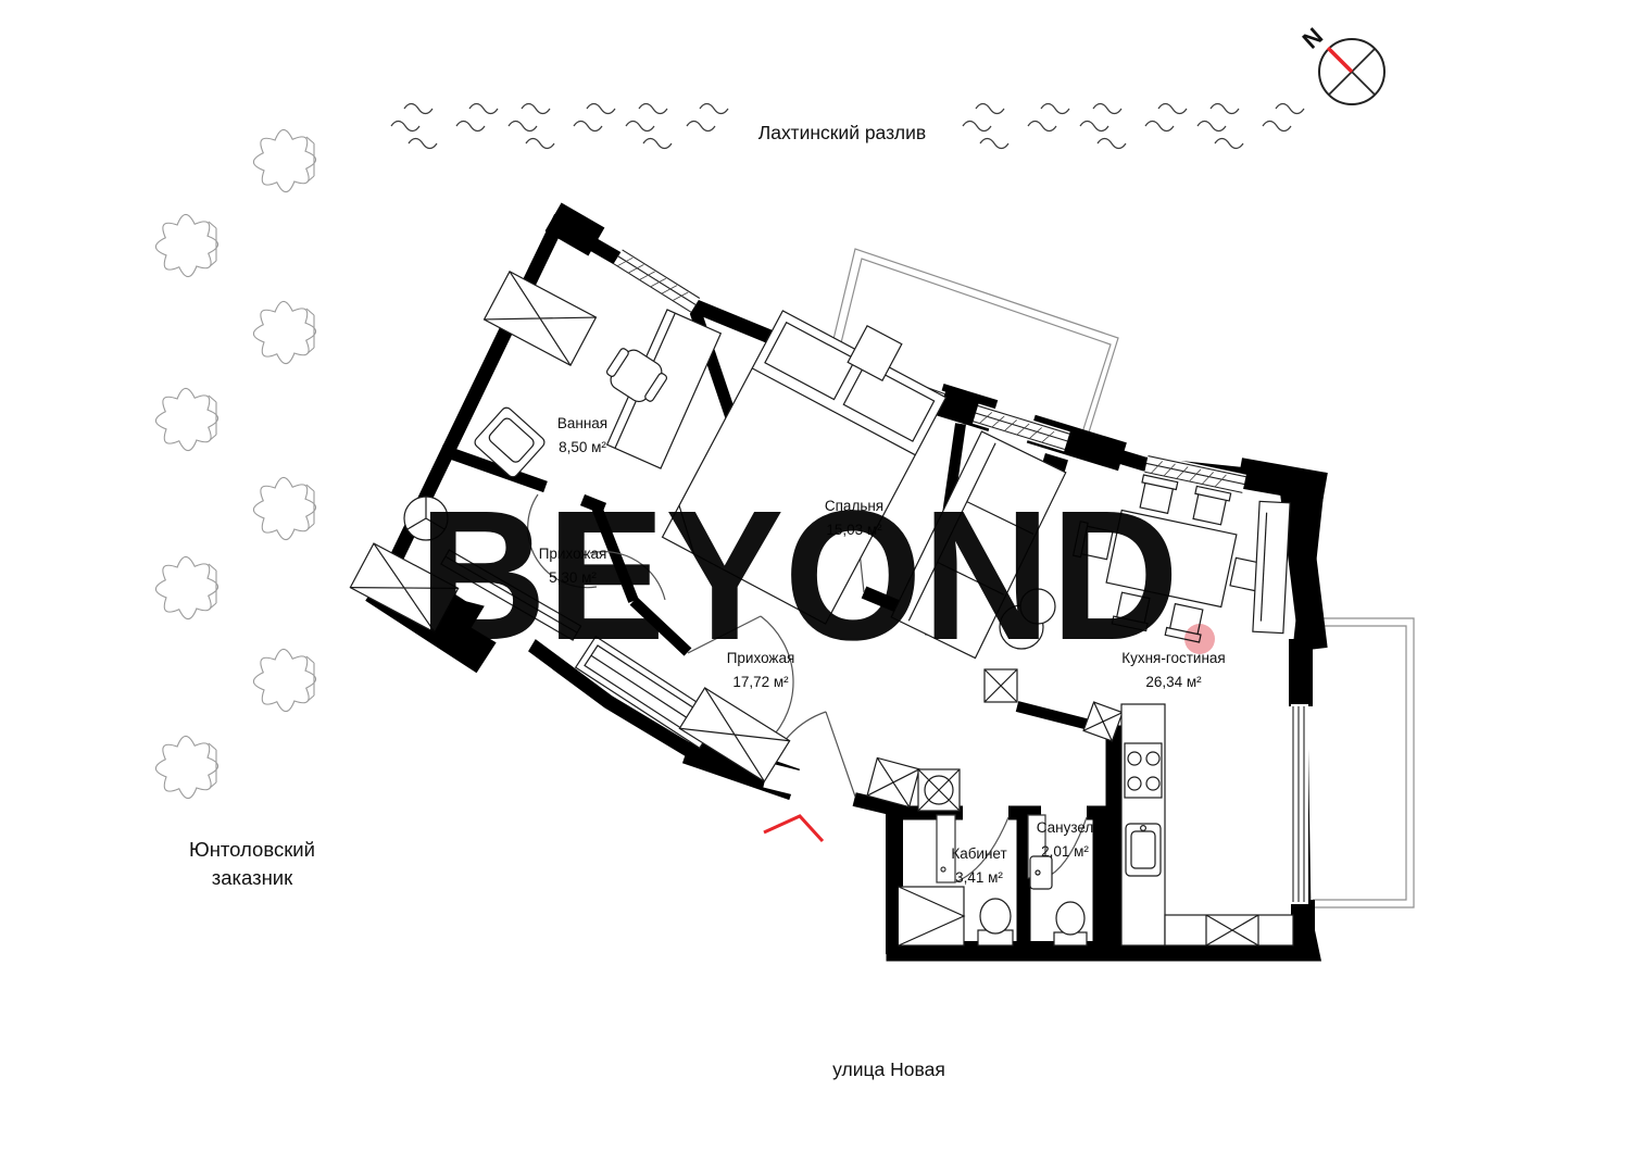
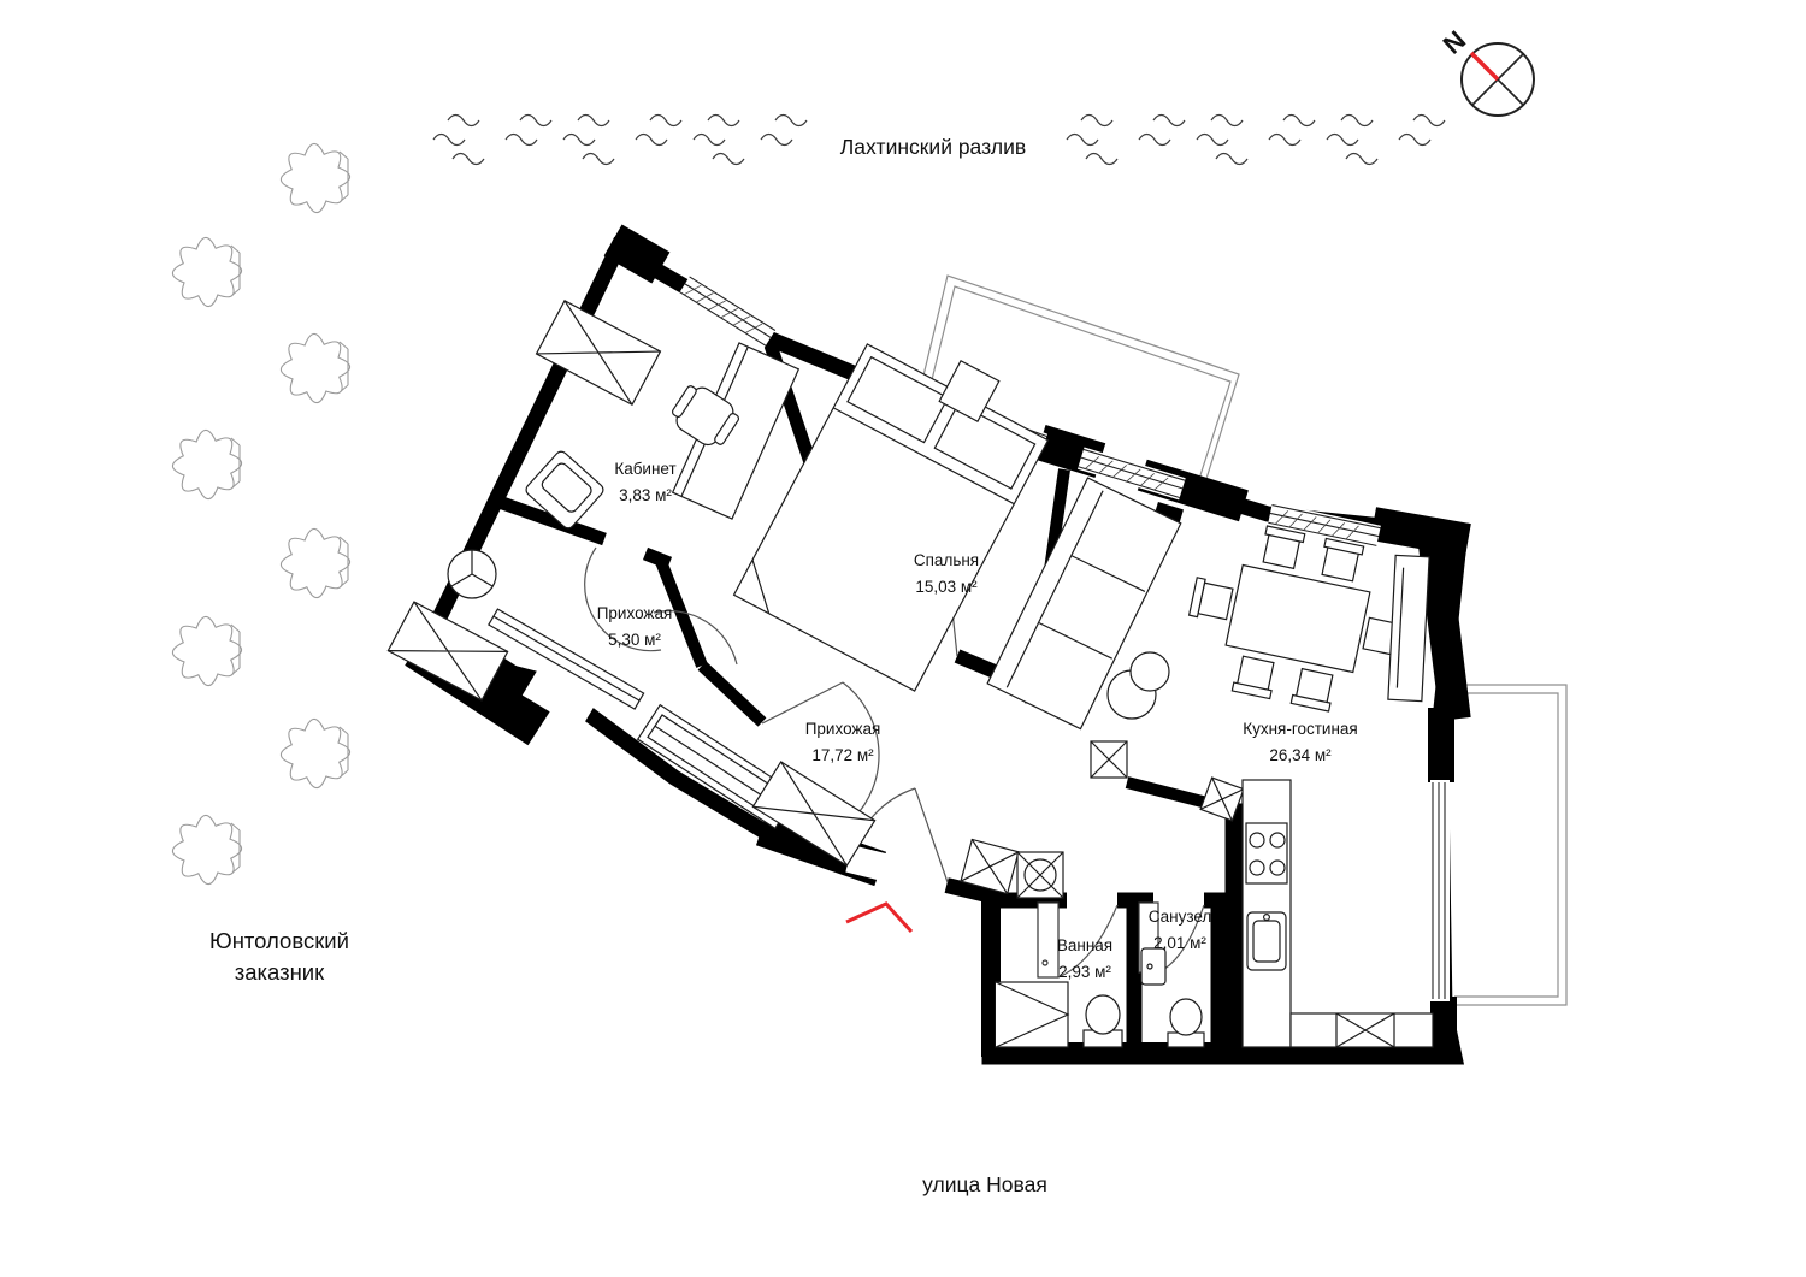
- Ванная
+ Кабинет
- 8,50 м²
+ 3,83 м²
  Спальня
  15,03 м²
  Прихожая
  5,30 м²
  Прихожая
  17,72 м²
  Кухня-гостиная
  26,34 м²
- Кабинет
+ Ванная
- 3,41 м²
+ 2,93 м²
  Санузел
  2,01 м²
  Лахтинский разлив
  Юнтоловский
  заказник
  улица Новая
- BEYOND
